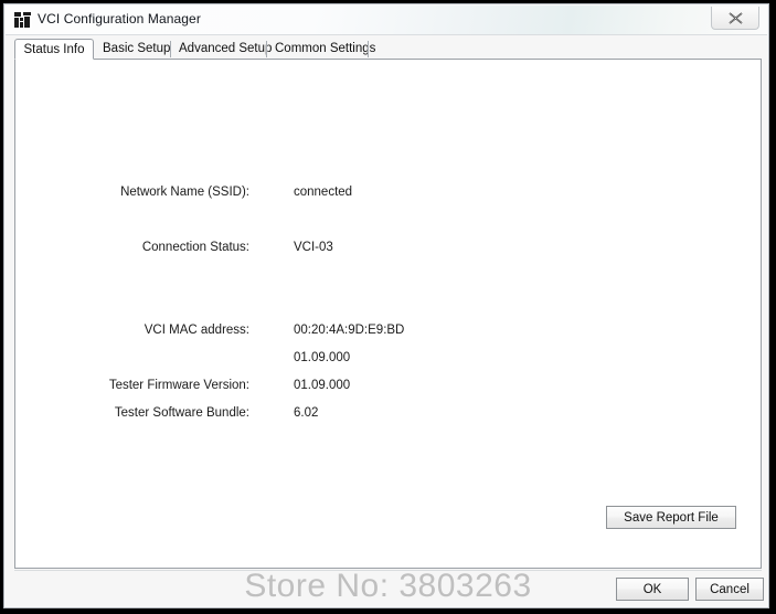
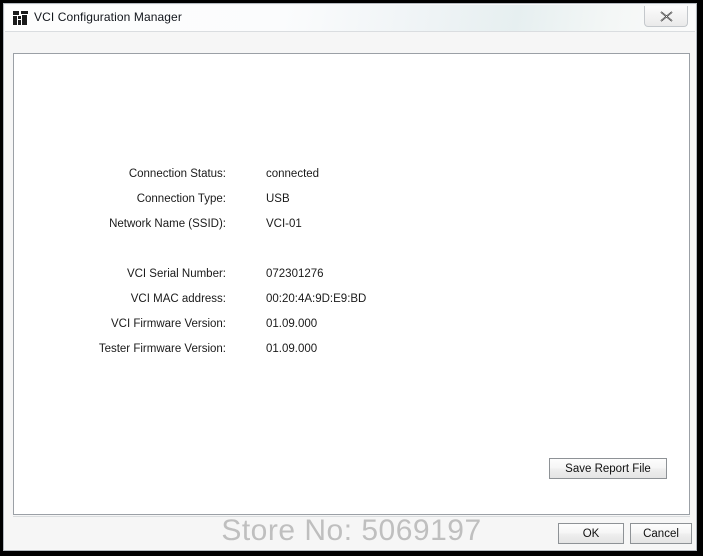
  VCI Configuration Manager
- Status Info
- Basic Setup
- Advanced Setup
- Common Settings
- Network Name (SSID):
+ Connection Status:
  connected
+ Connection Type:
+ USB
- Connection Status:
+ Network Name (SSID):
- VCI-03
+ VCI-01
+ VCI Serial Number:
+ 072301276
  VCI MAC address:
  00:20:4A:9D:E9:BD
+ VCI Firmware Version:
  01.09.000
  Tester Firmware Version:
  01.09.000
- Tester Software Bundle:
- 6.02
  Save Report File
  OK
  Cancel
- Store No: 3803263
+ Store No: 5069197
